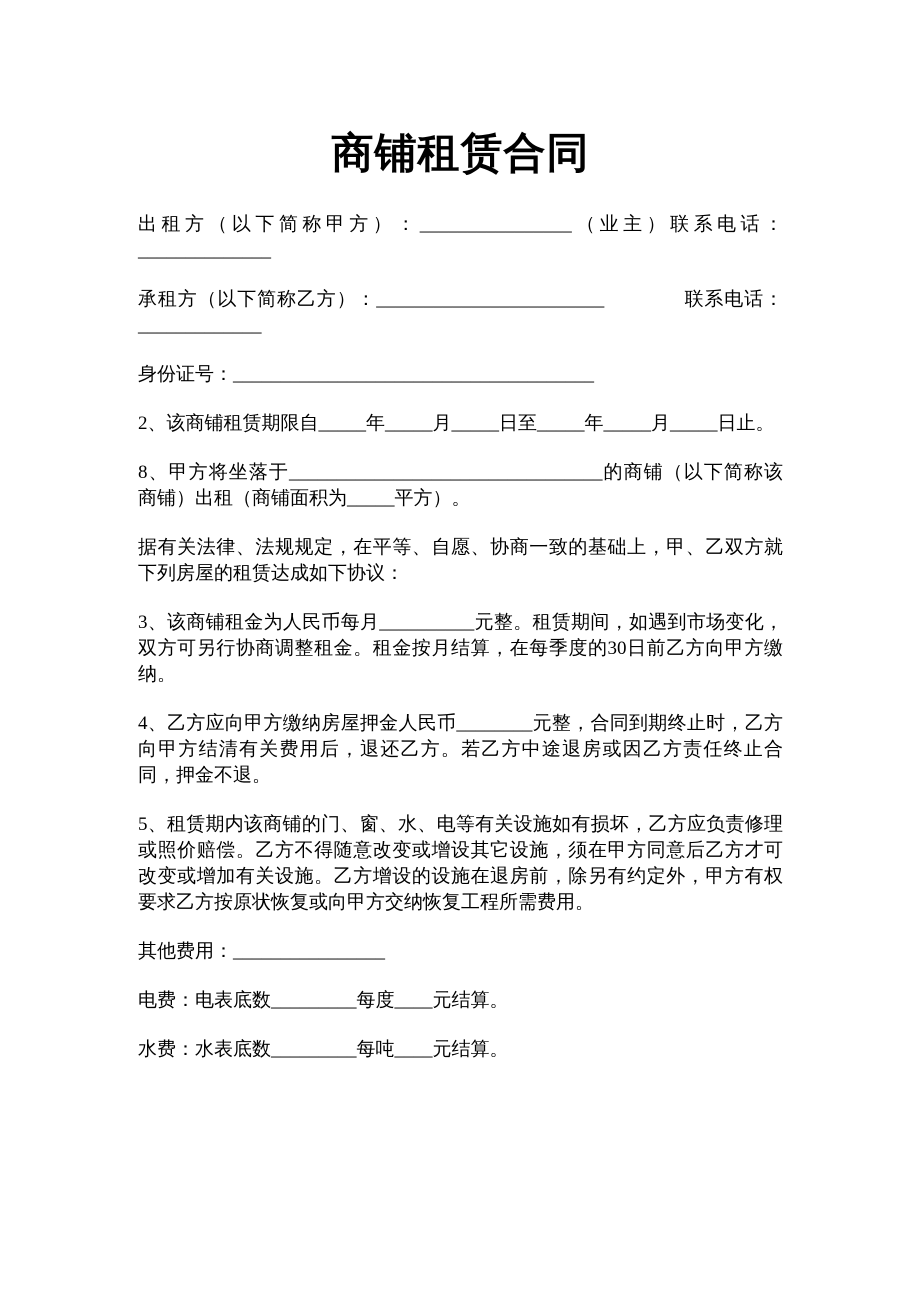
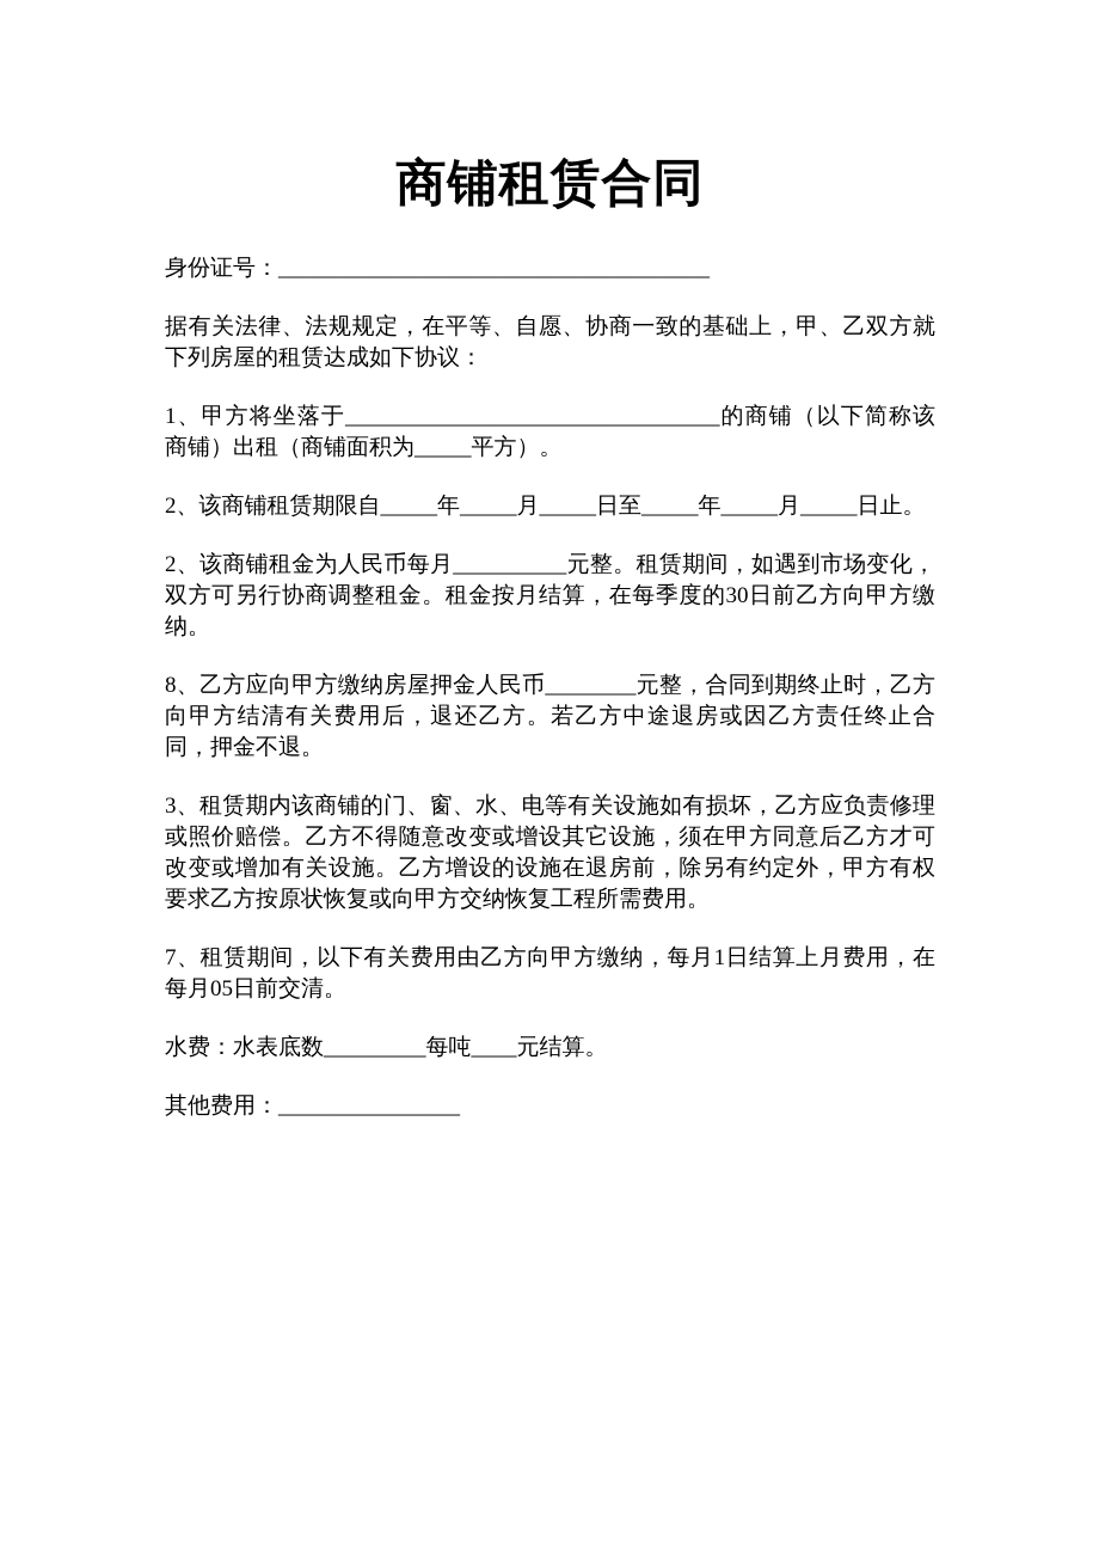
  商铺租赁合同
- 出租方（以下简称甲方）：________________（业主）联系电话：______________
- 承租方（以下简称乙方）：________________________ 联系电话：_____________
  身份证号：______________________________________
- 2、该商铺租赁期限自_____年_____月_____日至_____年_____月_____日止。
+ 据有关法律、法规规定，在平等、自愿、协商一致的基础上，甲、乙双方就下列房屋的租赁达成如下协议：
- 8、甲方将坐落于_________________________________的商铺（以下简称该商铺）出租（商铺面积为_____平方）。
+ 1、甲方将坐落于_________________________________的商铺（以下简称该商铺）出租（商铺面积为_____平方）。
- 据有关法律、法规规定，在平等、自愿、协商一致的基础上，甲、乙双方就下列房屋的租赁达成如下协议：
+ 2、该商铺租赁期限自_____年_____月_____日至_____年_____月_____日止。
- 3、该商铺租金为人民币每月__________元整。租赁期间，如遇到市场变化，双方可另行协商调整租金。租金按月结算，在每季度的30日前乙方向甲方缴纳。
+ 2、该商铺租金为人民币每月__________元整。租赁期间，如遇到市场变化，双方可另行协商调整租金。租金按月结算，在每季度的30日前乙方向甲方缴纳。
- 4、乙方应向甲方缴纳房屋押金人民币________元整，合同到期终止时，乙方向甲方结清有关费用后，退还乙方。若乙方中途退房或因乙方责任终止合同，押金不退。
+ 8、乙方应向甲方缴纳房屋押金人民币________元整，合同到期终止时，乙方向甲方结清有关费用后，退还乙方。若乙方中途退房或因乙方责任终止合同，押金不退。
- 5、租赁期内该商铺的门、窗、水、电等有关设施如有损坏，乙方应负责修理或照价赔偿。乙方不得随意改变或增设其它设施，须在甲方同意后乙方才可改变或增加有关设施。乙方增设的设施在退房前，除另有约定外，甲方有权要求乙方按原状恢复或向甲方交纳恢复工程所需费用。
+ 3、租赁期内该商铺的门、窗、水、电等有关设施如有损坏，乙方应负责修理或照价赔偿。乙方不得随意改变或增设其它设施，须在甲方同意后乙方才可改变或增加有关设施。乙方增设的设施在退房前，除另有约定外，甲方有权要求乙方按原状恢复或向甲方交纳恢复工程所需费用。
+ 7、租赁期间，以下有关费用由乙方向甲方缴纳，每月1日结算上月费用，在每月05日前交清。
- 其他费用：________________
+ 水费：水表底数_________每吨____元结算。
- 电费：电表底数_________每度____元结算。
- 水费：水表底数_________每吨____元结算。
+ 其他费用：________________
